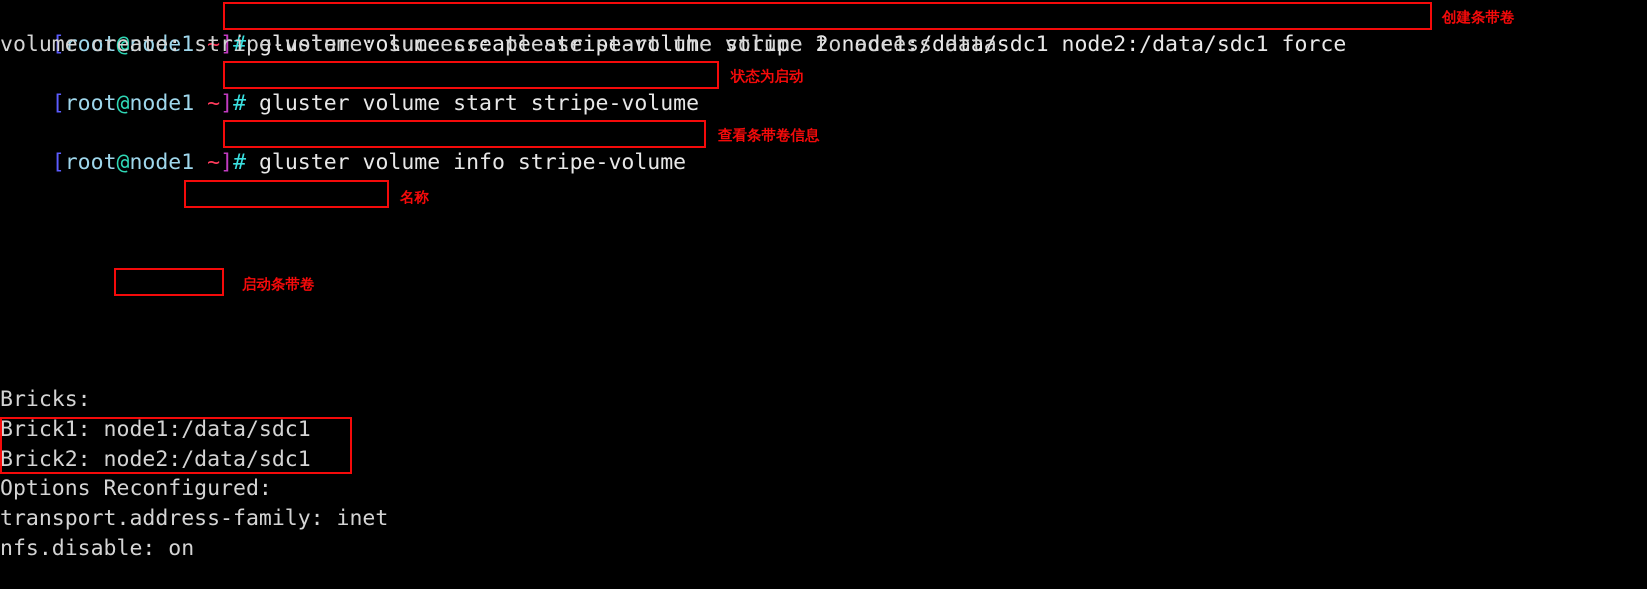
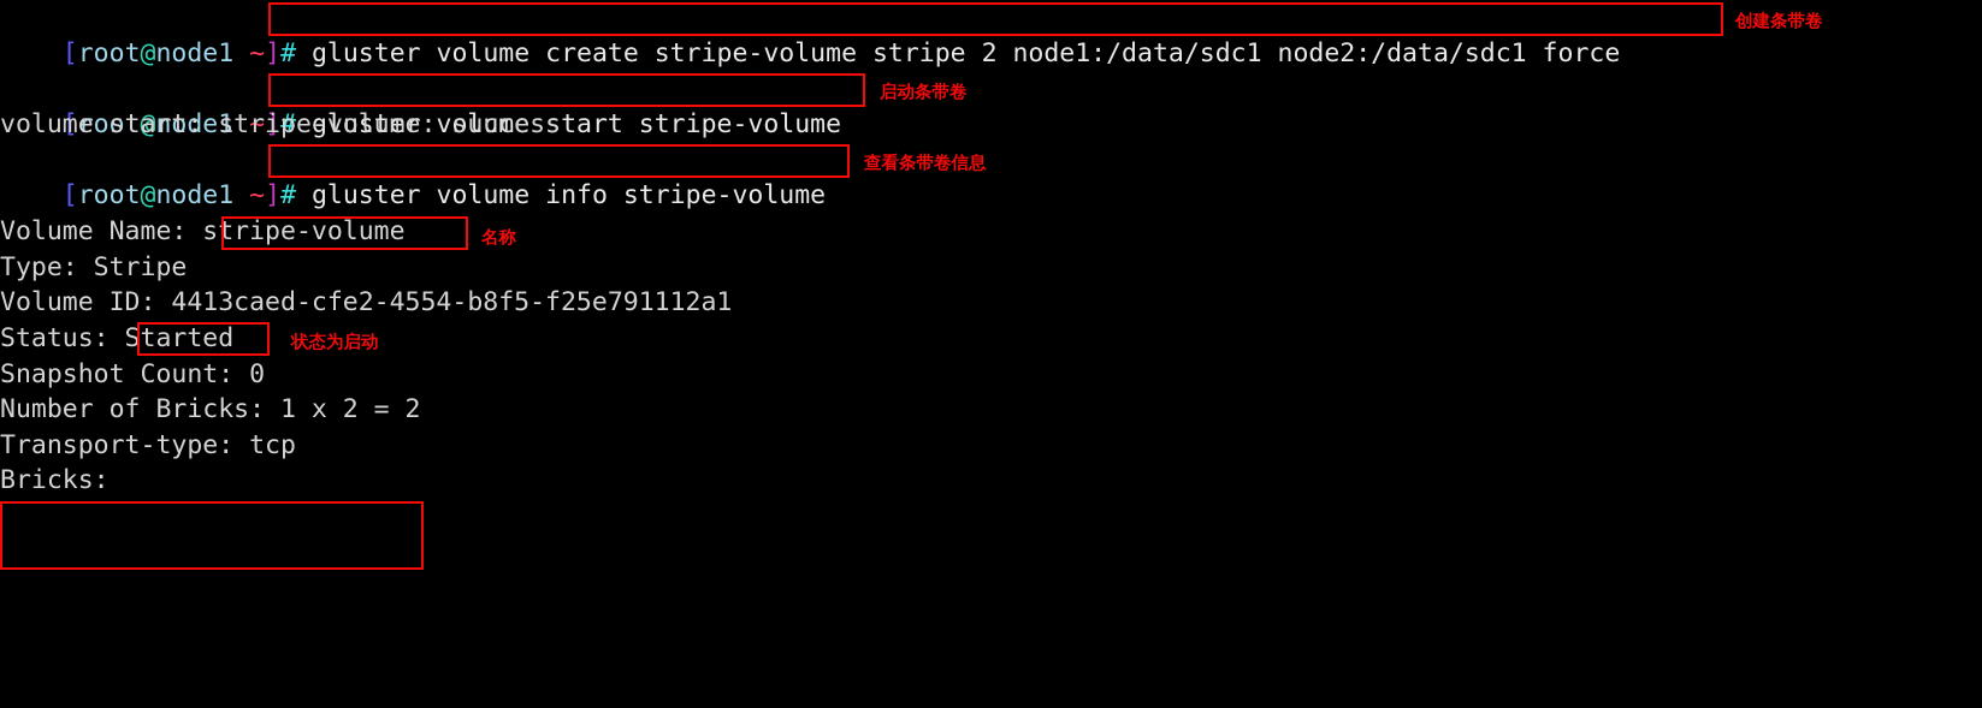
  [root@node1 ~]# gluster volume create stripe-volume stripe 2 node1:/data/sdc1 node2:/data/sdc1 force
- volume create: stripe-volume: success: please start the volume to access data
  [root@node1 ~]# gluster volume start stripe-volume
+ volume start: stripe-volume: success
  [root@node1 ~]# gluster volume info stripe-volume
+ Volume Name: stripe-volume
+ Type: Stripe
+ Volume ID: 4413caed-cfe2-4554-b8f5-f25e791112a1
+ Status: Started
+ Snapshot Count: 0
+ Number of Bricks: 1 x 2 = 2
+ Transport-type: tcp
  Bricks:
- Brick1: node1:/data/sdc1
- Brick2: node2:/data/sdc1
- Options Reconfigured:
- transport.address-family: inet
- nfs.disable: on
  创建条带卷
- 状态为启动
+ 启动条带卷
  查看条带卷信息
  名称
- 启动条带卷
+ 状态为启动
